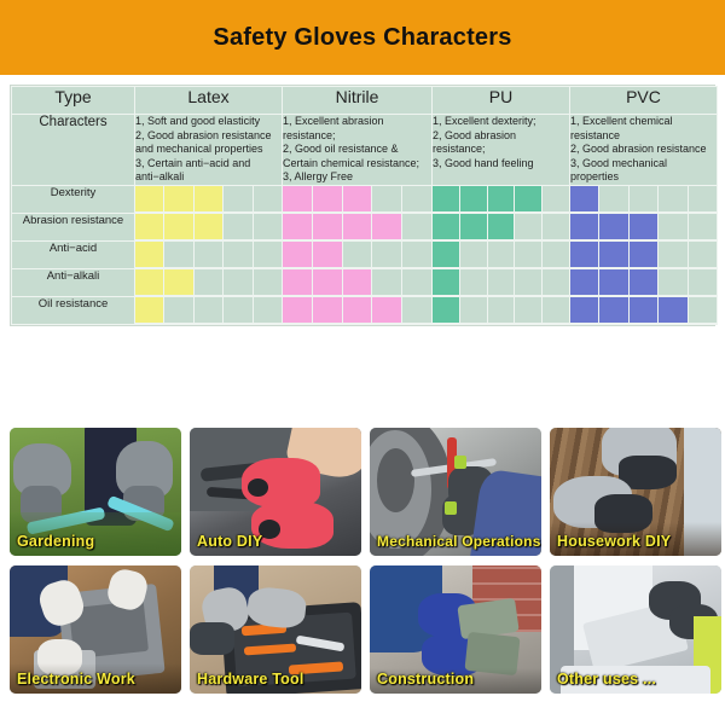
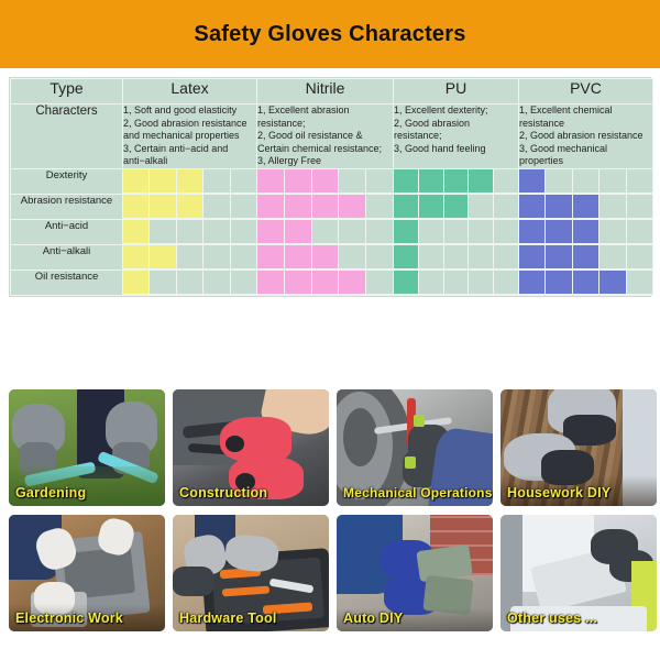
  Safety Gloves Characters
  Type	Latex	Nitrile	PU	PVC
  Characters	1, Soft and good elasticity 2, Good abrasion resistance and mechanical properties 3, Certain anti−acid and anti−alkali	1, Excellent abrasion resistance; 2, Good oil resistance & Certain chemical resistance; 3, Allergy Free	1, Excellent dexterity; 2, Good abrasion resistance; 3, Good hand feeling	1, Excellent chemical resistance 2, Good abrasion resistance 3, Good mechanical properties
  Dexterity
  Abrasion resistance
  Anti−acid
  Anti−alkali
  Oil resistance
  Gardening
- Auto DIY
+ Construction
  Mechanical Operations
  Housework DIY
  Electronic Work
  Hardware Tool
- Construction
+ Auto DIY
  Other uses ...
